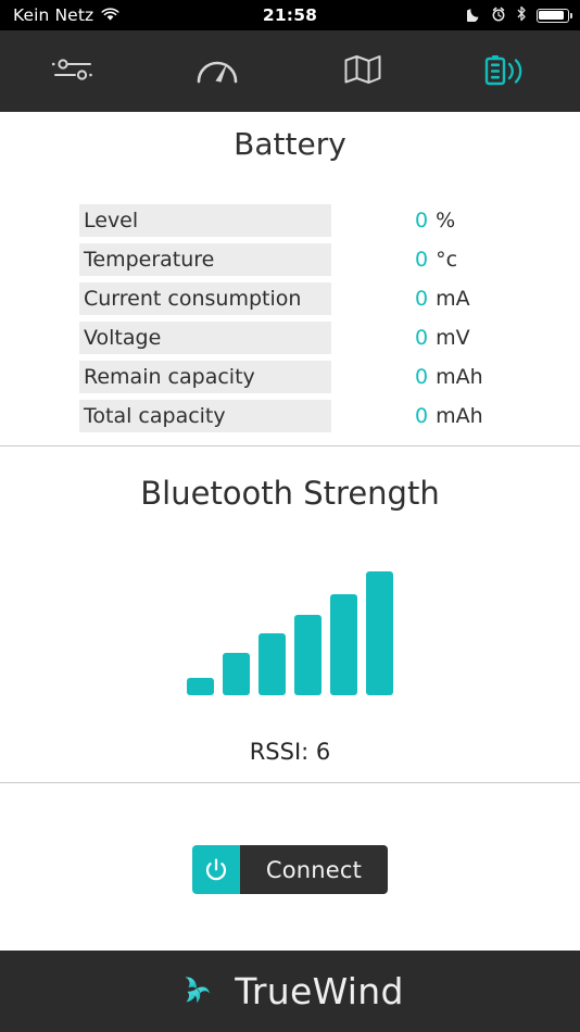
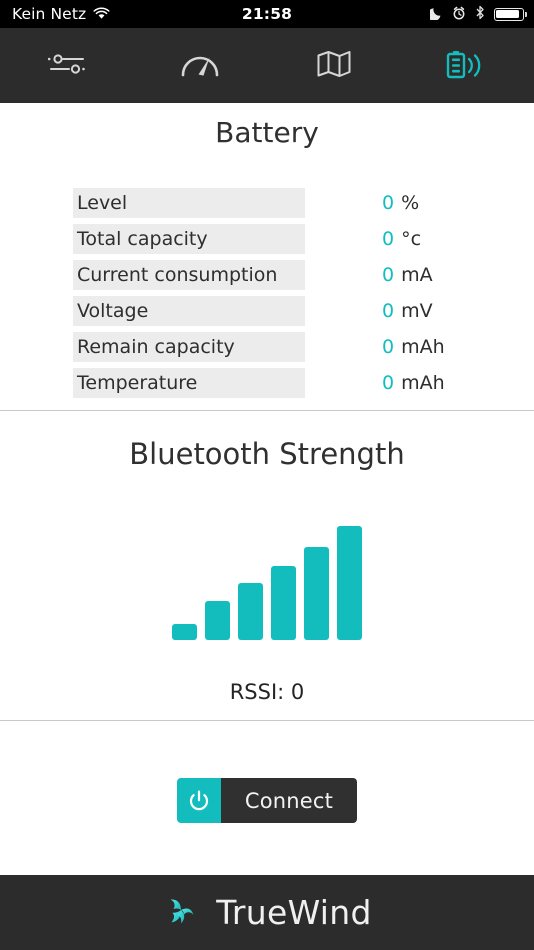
  Kein Netz
  21:58
  Battery
  Level
  0
  %
- Temperature
+ Total capacity
  0
  °c
  Current consumption
  0
  mA
  Voltage
  0
  mV
  Remain capacity
  0
  mAh
- Total capacity
+ Temperature
  0
  mAh
  Bluetooth Strength
- RSSI: 6
+ RSSI: 0
  Connect
  TrueWind
